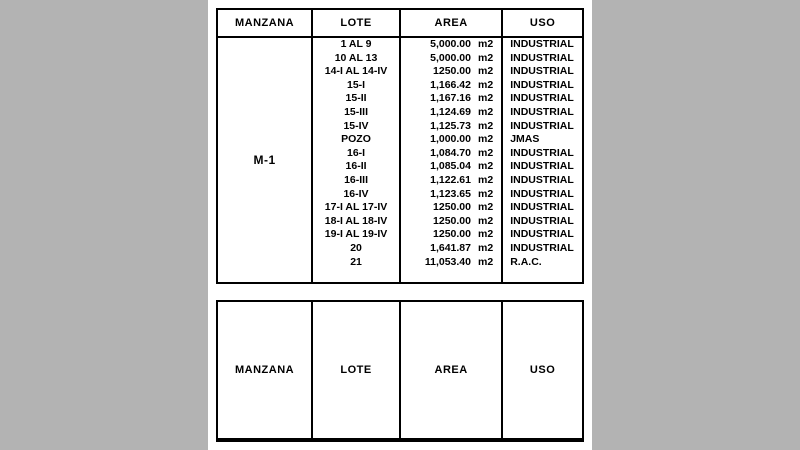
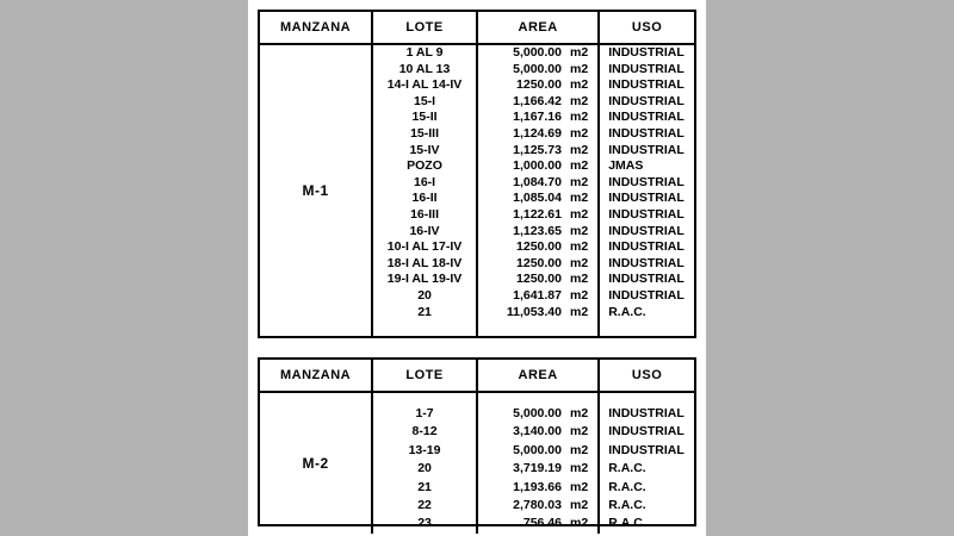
  MANZANA	LOTE	AREA	USO
- M-1	1 AL 910 AL 1314-I AL 14-IV15-I15-II15-III15-IVPOZO16-I16-II16-III16-IV17-I AL 17-IV18-I AL 18-IV19-I AL 19-IV2021	5,000.00 m25,000.00 m21250.00 m21,166.42 m21,167.16 m21,124.69 m21,125.73 m21,000.00 m21,084.70 m21,085.04 m21,122.61 m21,123.65 m21250.00 m21250.00 m21250.00 m21,641.87 m211,053.40 m2	INDUSTRIALINDUSTRIALINDUSTRIALINDUSTRIALINDUSTRIALINDUSTRIALINDUSTRIALJMASINDUSTRIALINDUSTRIALINDUSTRIALINDUSTRIALINDUSTRIALINDUSTRIALINDUSTRIALINDUSTRIALR.A.C.
+ M-1	1 AL 910 AL 1314-I AL 14-IV15-I15-II15-III15-IVPOZO16-I16-II16-III16-IV10-I AL 17-IV18-I AL 18-IV19-I AL 19-IV2021	5,000.00 m25,000.00 m21250.00 m21,166.42 m21,167.16 m21,124.69 m21,125.73 m21,000.00 m21,084.70 m21,085.04 m21,122.61 m21,123.65 m21250.00 m21250.00 m21250.00 m21,641.87 m211,053.40 m2	INDUSTRIALINDUSTRIALINDUSTRIALINDUSTRIALINDUSTRIALINDUSTRIALINDUSTRIALJMASINDUSTRIALINDUSTRIALINDUSTRIALINDUSTRIALINDUSTRIALINDUSTRIALINDUSTRIALINDUSTRIALR.A.C.
  MANZANA	LOTE	AREA	USO
+ M-2	1-78-1213-1920212223	5,000.00 m23,140.00 m25,000.00 m23,719.19 m21,193.66 m22,780.03 m2756.46 m2	INDUSTRIALINDUSTRIALINDUSTRIALR.A.C.R.A.C.R.A.C.R.A.C.
